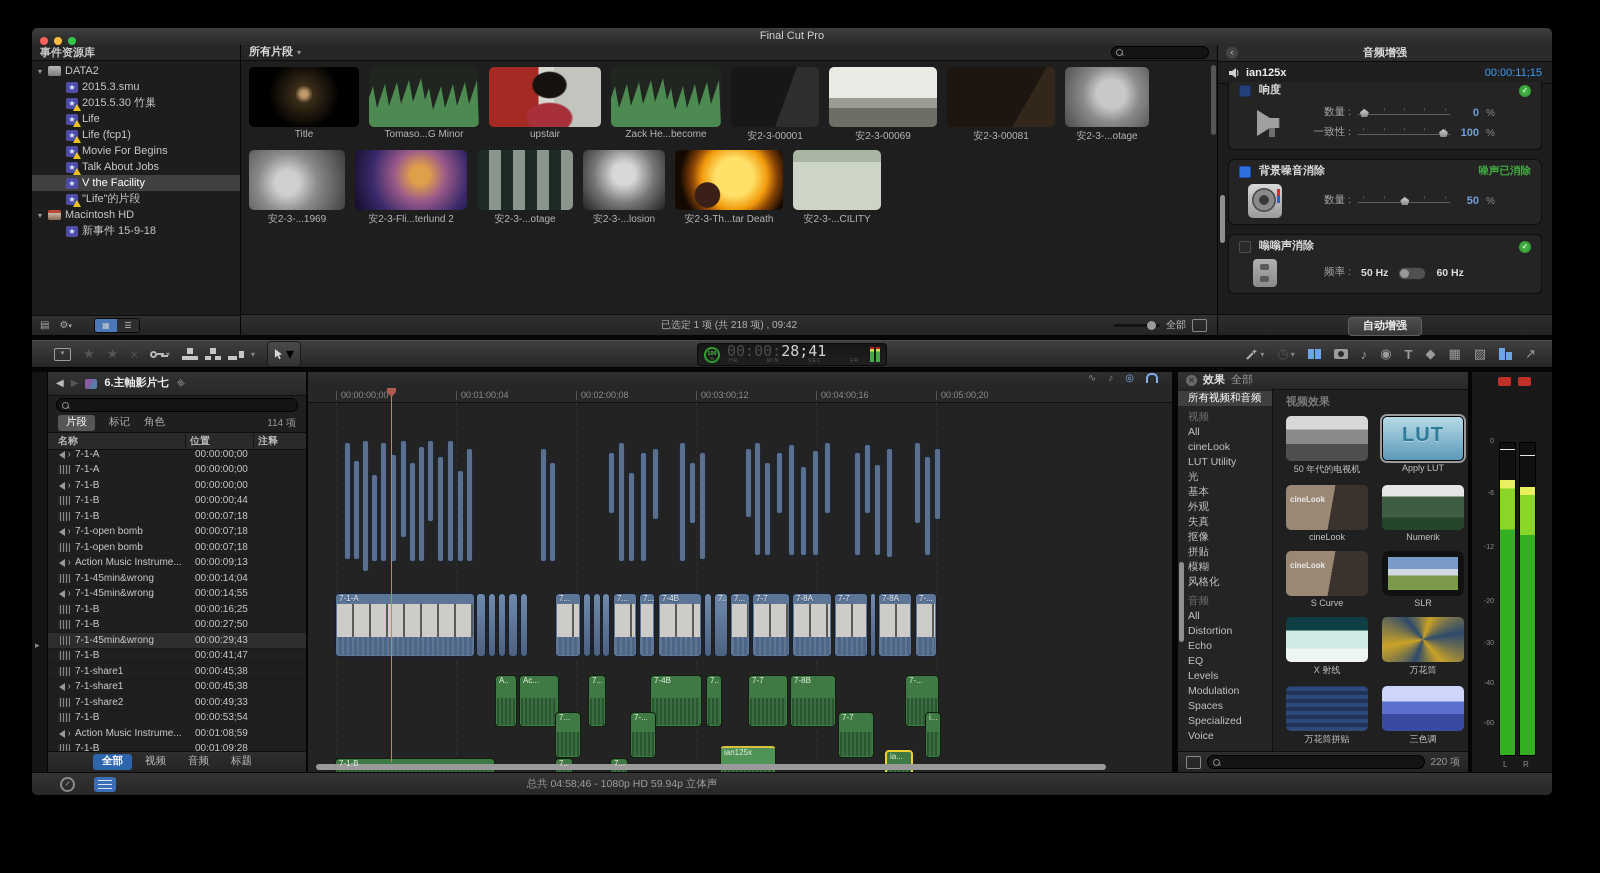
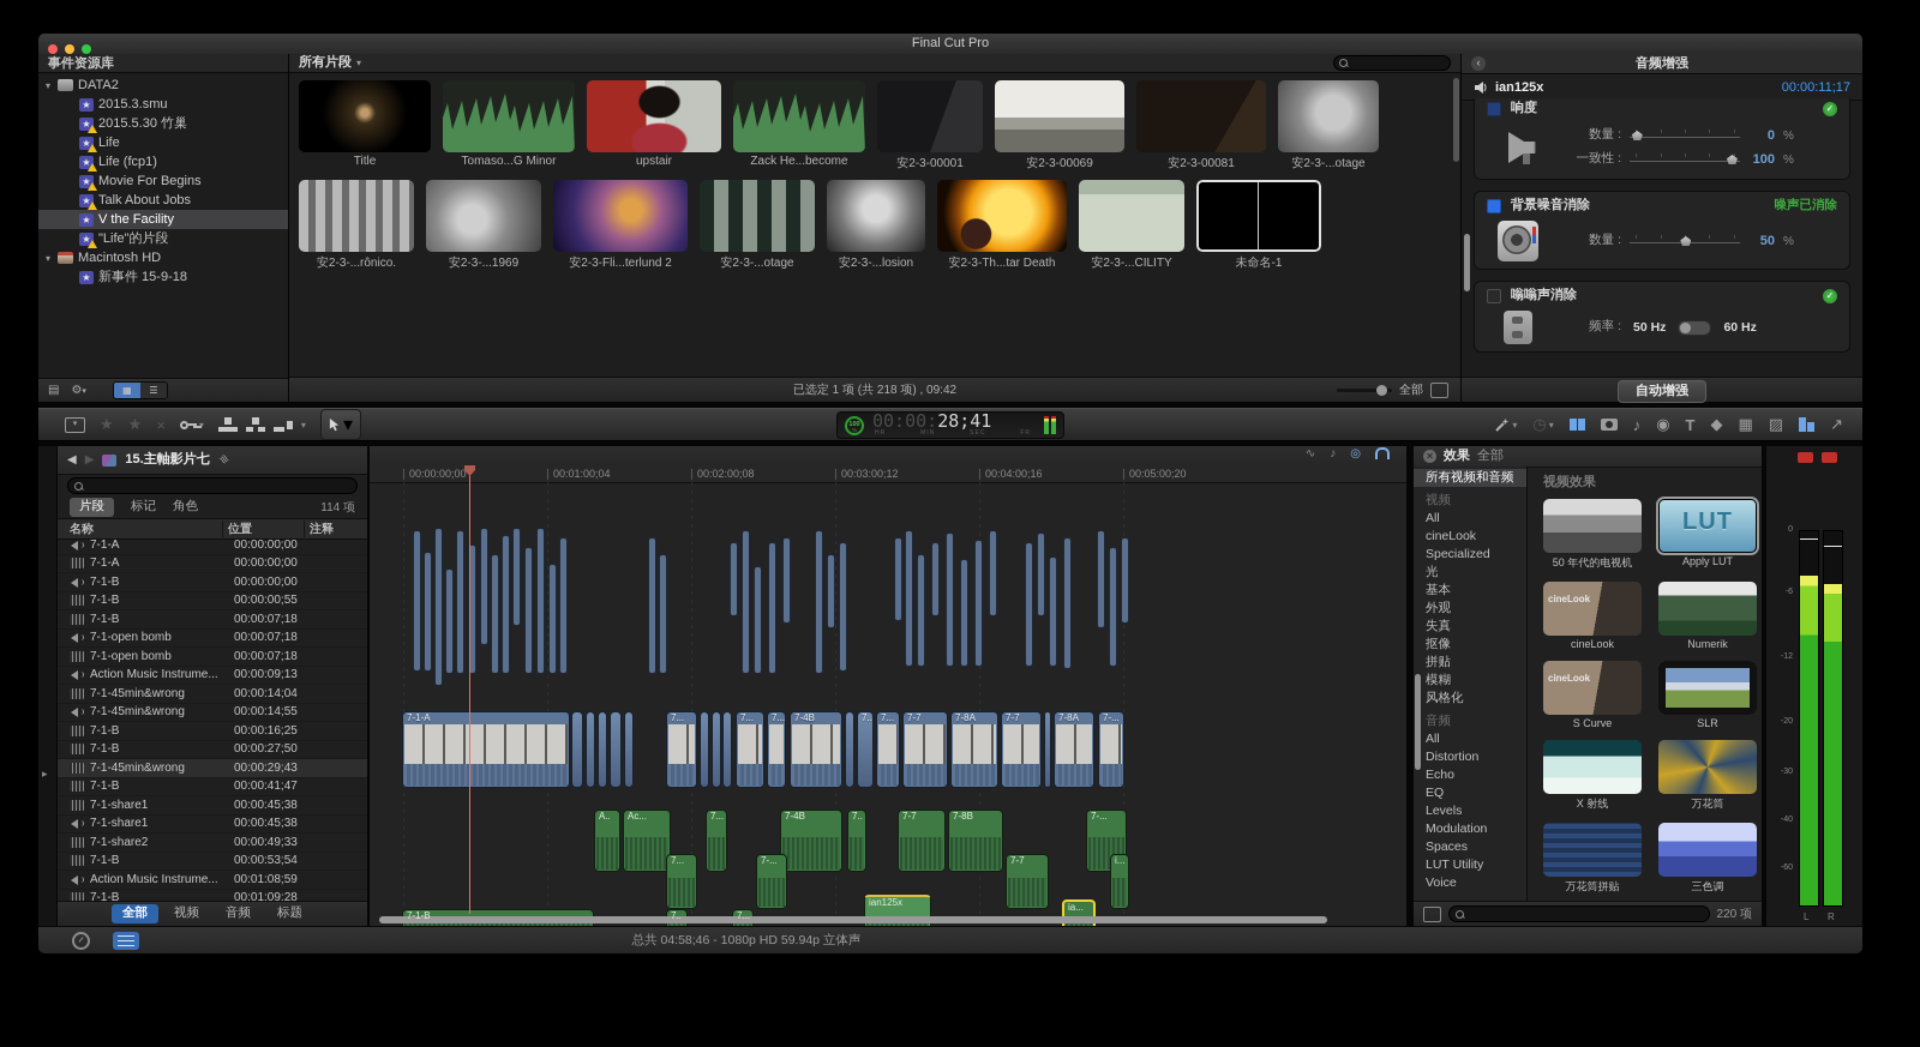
  Final Cut Pro
  事件资源库
  ▾
  DATA2
  ★
  2015.3.smu
  ★
  2015.5.30 竹巢
  ★
  Life
  ★
  Life (fcp1)
  ★
  Movie For Begins
  ★
  Talk About Jobs
  ★
  V the Facility
  ★
  "Life"的片段
  ▾
  Macintosh HD
  ★
  新事件 15-9-18
  ▤
  ▦
  ☰
  所有片段
  ▾
  Title
  Tomaso...G Minor
  upstair
  Zack He...become
  安2-3-00001
  安2-3-00069
  安2-3-00081
  安2-3-...otage
+ 安2-3-...rônico.
  安2-3-...1969
  安2-3-Fli...terlund 2
  安2-3-...otage
  安2-3-...losion
  安2-3-Th...tar Death
  安2-3-...CILITY
+ 未命名-1
  已选定 1 项 (共 218 项) , 09:42
  全部
  ‹
  音频增强
  ian125x
- 00:00:11;15
+ 00:00:11;17
  响度
  ✓
  数量 :
  0
  %
  一致性 :
  100
  %
  背景噪音消除
  噪声已消除
  数量 :
  50
  %
  嗡嗡声消除
  ✓
  频率 :
  50 Hz
  60 Hz
  自动增强
  ★
  ★
  ×
  ▾
  ▾
  ▾
  00:00:28;41
  ▾
  ◷
  ▾
  ♪
  ◉
  T
  ◆
  ▦
  ▨
  ↗
  ▸
  ◀
  ▶
- 6.主軸影片七
+ 15.主軸影片七
  片段
  标记
  角色
  114 项
  名称
  位置
  注释
  7-1-A
  00:00:00;00
  7-1-A
  00:00:00;00
  7-1-B
  00:00:00;00
  7-1-B
- 00:00:00;44
+ 00:00:00;55
  7-1-B
  00:00:07;18
  7-1-open bomb
  00:00:07;18
  7-1-open bomb
  00:00:07;18
  Action Music Instrume...
  00:00:09;13
  7-1-45min&wrong
  00:00:14;04
  7-1-45min&wrong
  00:00:14;55
  7-1-B
  00:00:16;25
  7-1-B
  00:00:27;50
  7-1-45min&wrong
  00:00:29;43
  7-1-B
  00:00:41;47
  7-1-share1
  00:00:45;38
  7-1-share1
  00:00:45;38
  7-1-share2
  00:00:49;33
  7-1-B
  00:00:53;54
  Action Music Instrume...
  00:01:08;59
  7-1-B
  00:01:09;28
  全部
  视频
  音频
  标题
  ∿
  ♪
  ◎
  00:00:00;00
  00:01:00;04
  00:02:00;08
  00:03:00;12
  00:04:00;16
  00:05:00;20
  7-1-A
  7...
  7...
  7...
  7-4B
  7..
  7...
  7-7
  7-8A
  7-7
  7-8A
  7-...
  A..
  Ac...
  7...
  7-4B
  7..
  7-7
  7-8B
  7-...
  7...
  7-...
  7-7
  i...
  7-1-B
  7..
  7...
  ian125x
  ia...
  ✕
  效果
  全部
  所有视频和音频
  视频
  All
  cineLook
- LUT Utility
+ Specialized
  光
  基本
  外观
  失真
  抠像
  拼贴
  模糊
  风格化
  音频
  All
  Distortion
  Echo
  EQ
  Levels
  Modulation
  Spaces
- Specialized
+ LUT Utility
  Voice
  视频效果
  50 年代的电视机
  LUT
  Apply LUT
  cineLook
  Numerik
  S Curve
  SLR
  X 射线
  万花筒
  万花筒拼贴
  三色调
  220 项
  L
  R
  总共 04:58;46 - 1080p HD 59.94p 立体声
